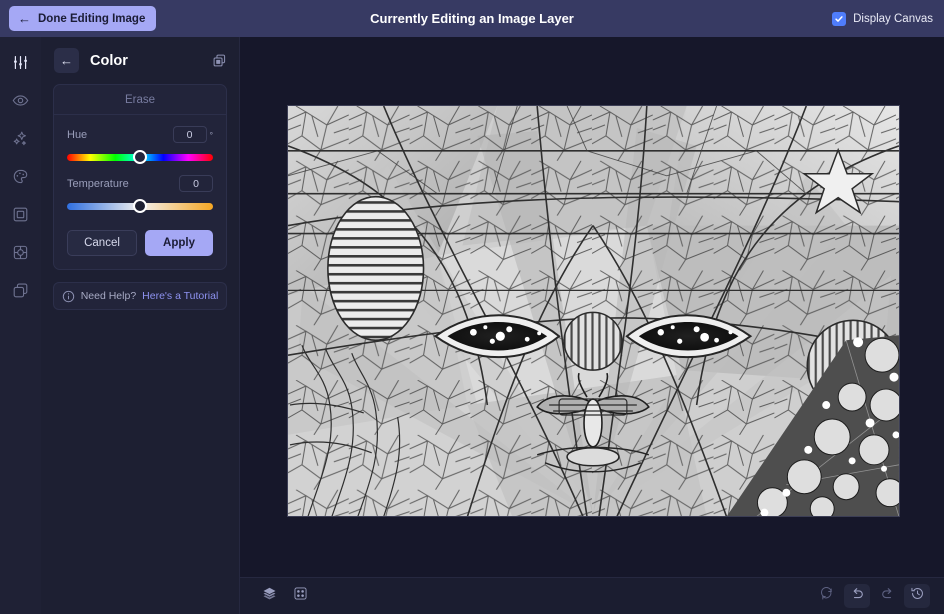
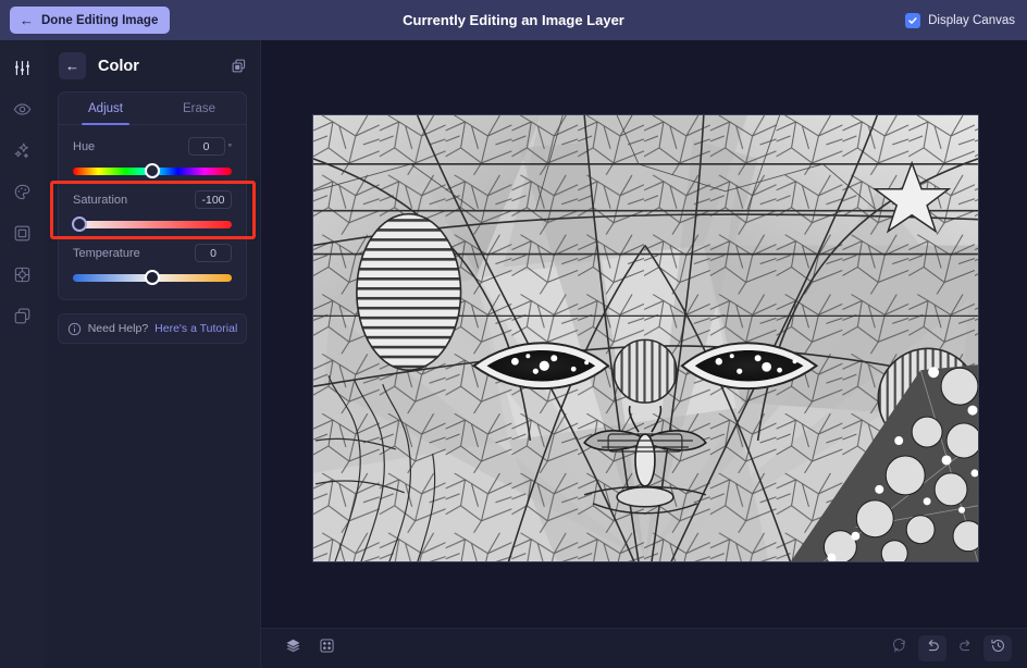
  ←
  Done Editing Image
  Currently Editing an Image Layer
  Display Canvas
  ←
  Color
+ Adjust
  Erase
  Hue
  0
  °
+ Saturation
+ -100
  Temperature
  0
- Cancel
- Apply
  Need Help?
  Here's a Tutorial
